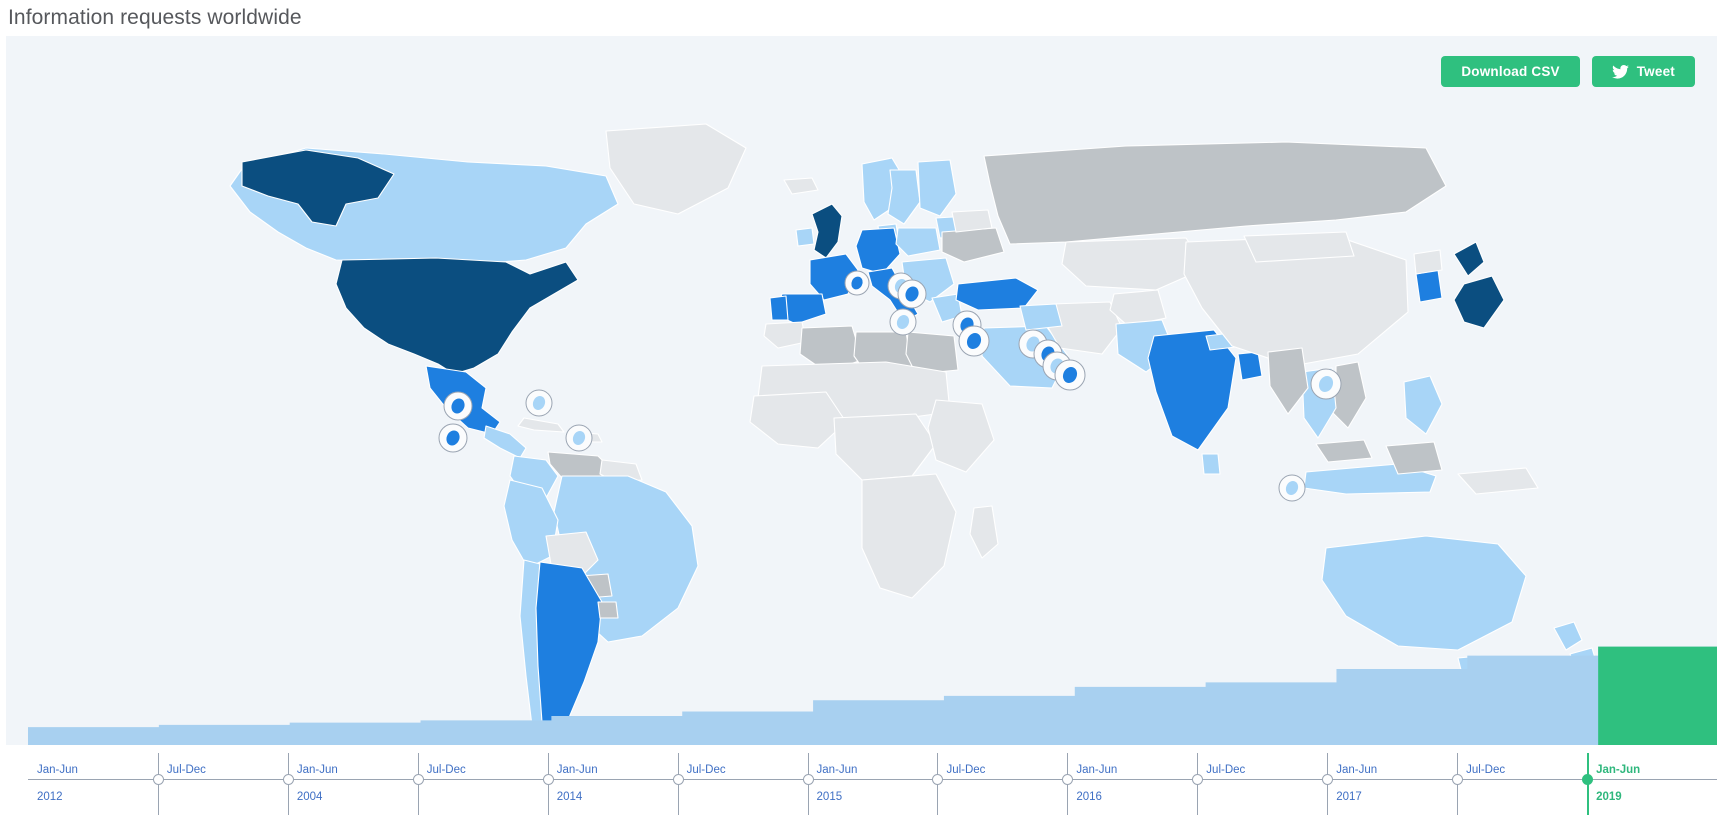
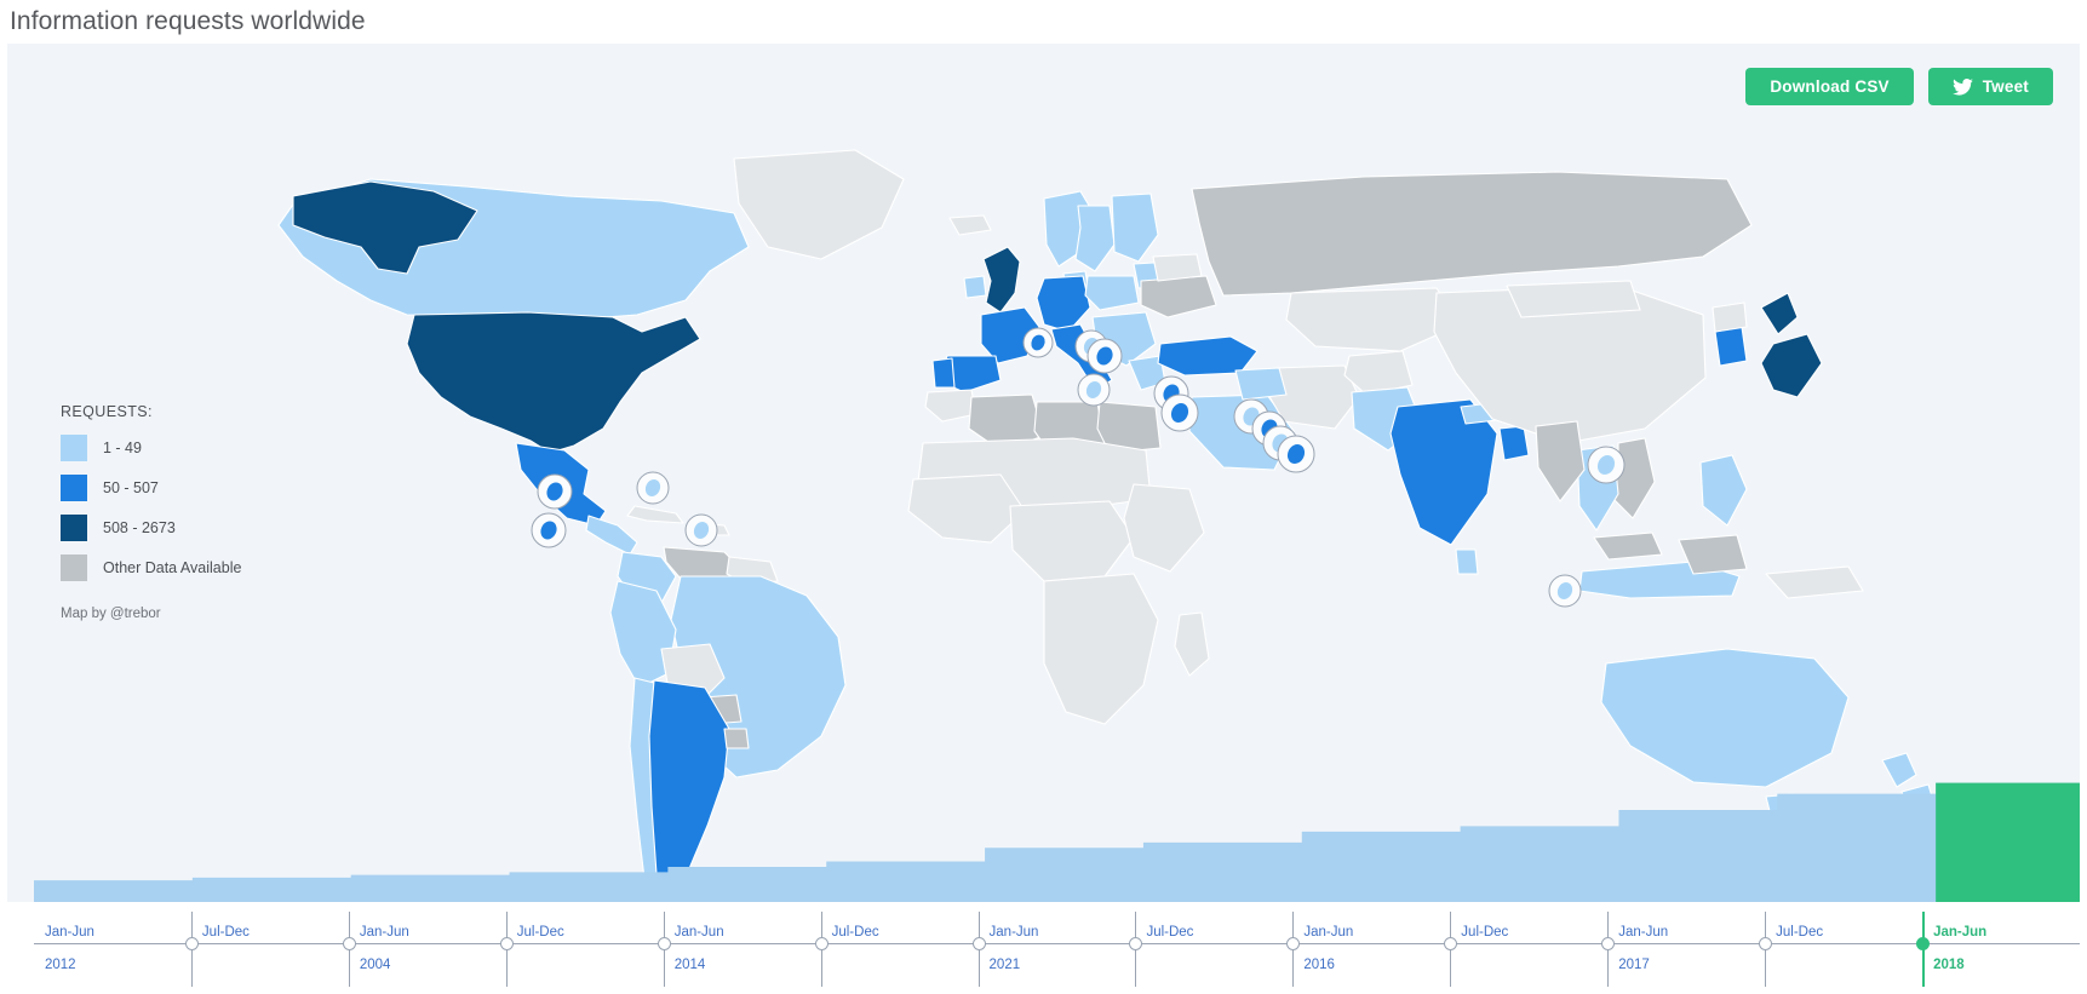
  Information requests worldwide
  Download CSV
  Tweet
+ REQUESTS:
+ 1 - 49
+ 50 - 507
+ 508 - 2673
+ Other Data Available
+ Map by @trebor
  Jan-Jun
  2012
  Jul-Dec
  Jan-Jun
  2004
  Jul-Dec
  Jan-Jun
  2014
  Jul-Dec
  Jan-Jun
- 2015
+ 2021
  Jul-Dec
  Jan-Jun
  2016
  Jul-Dec
  Jan-Jun
  2017
  Jul-Dec
  Jan-Jun
- 2019
+ 2018
